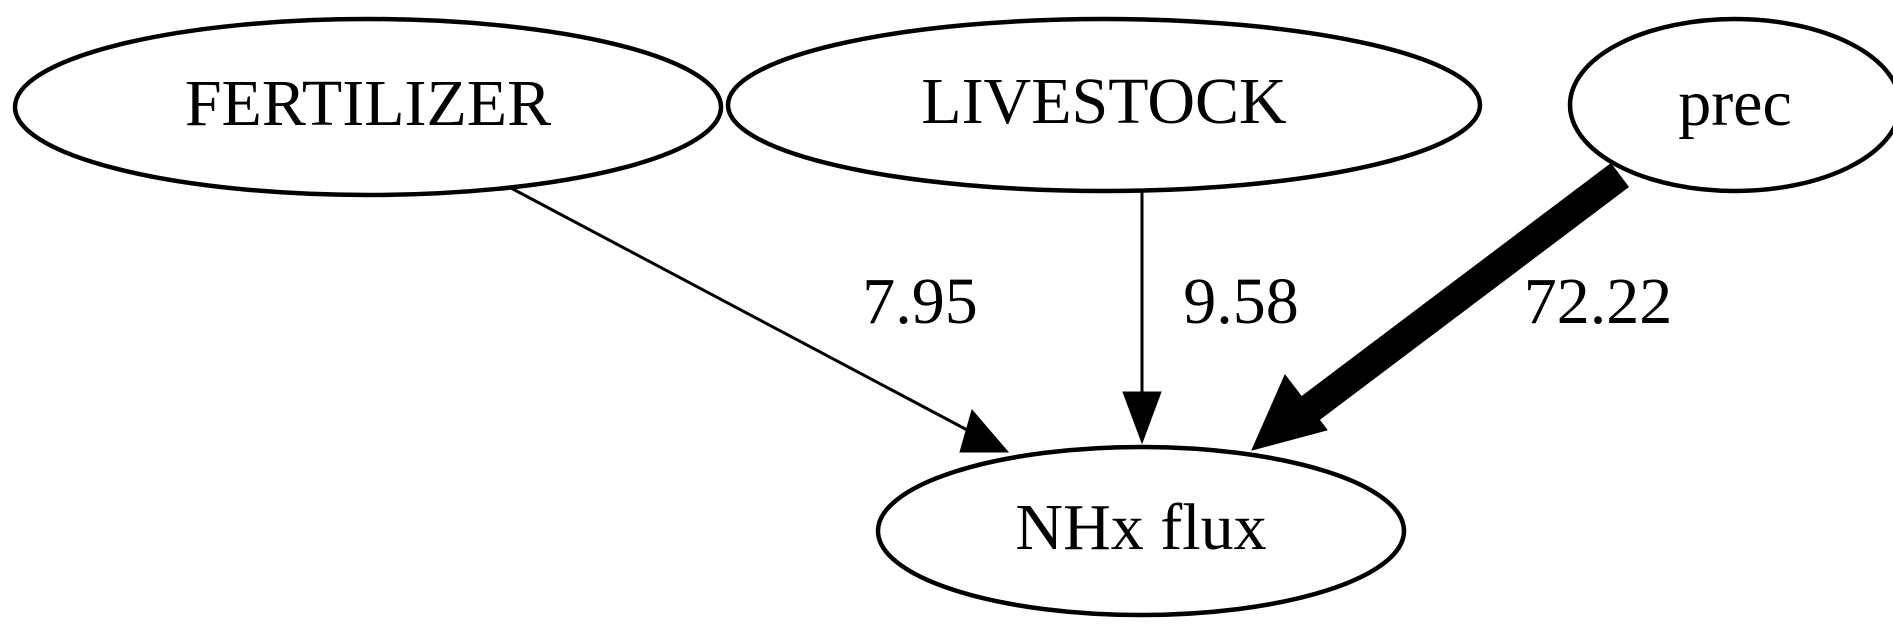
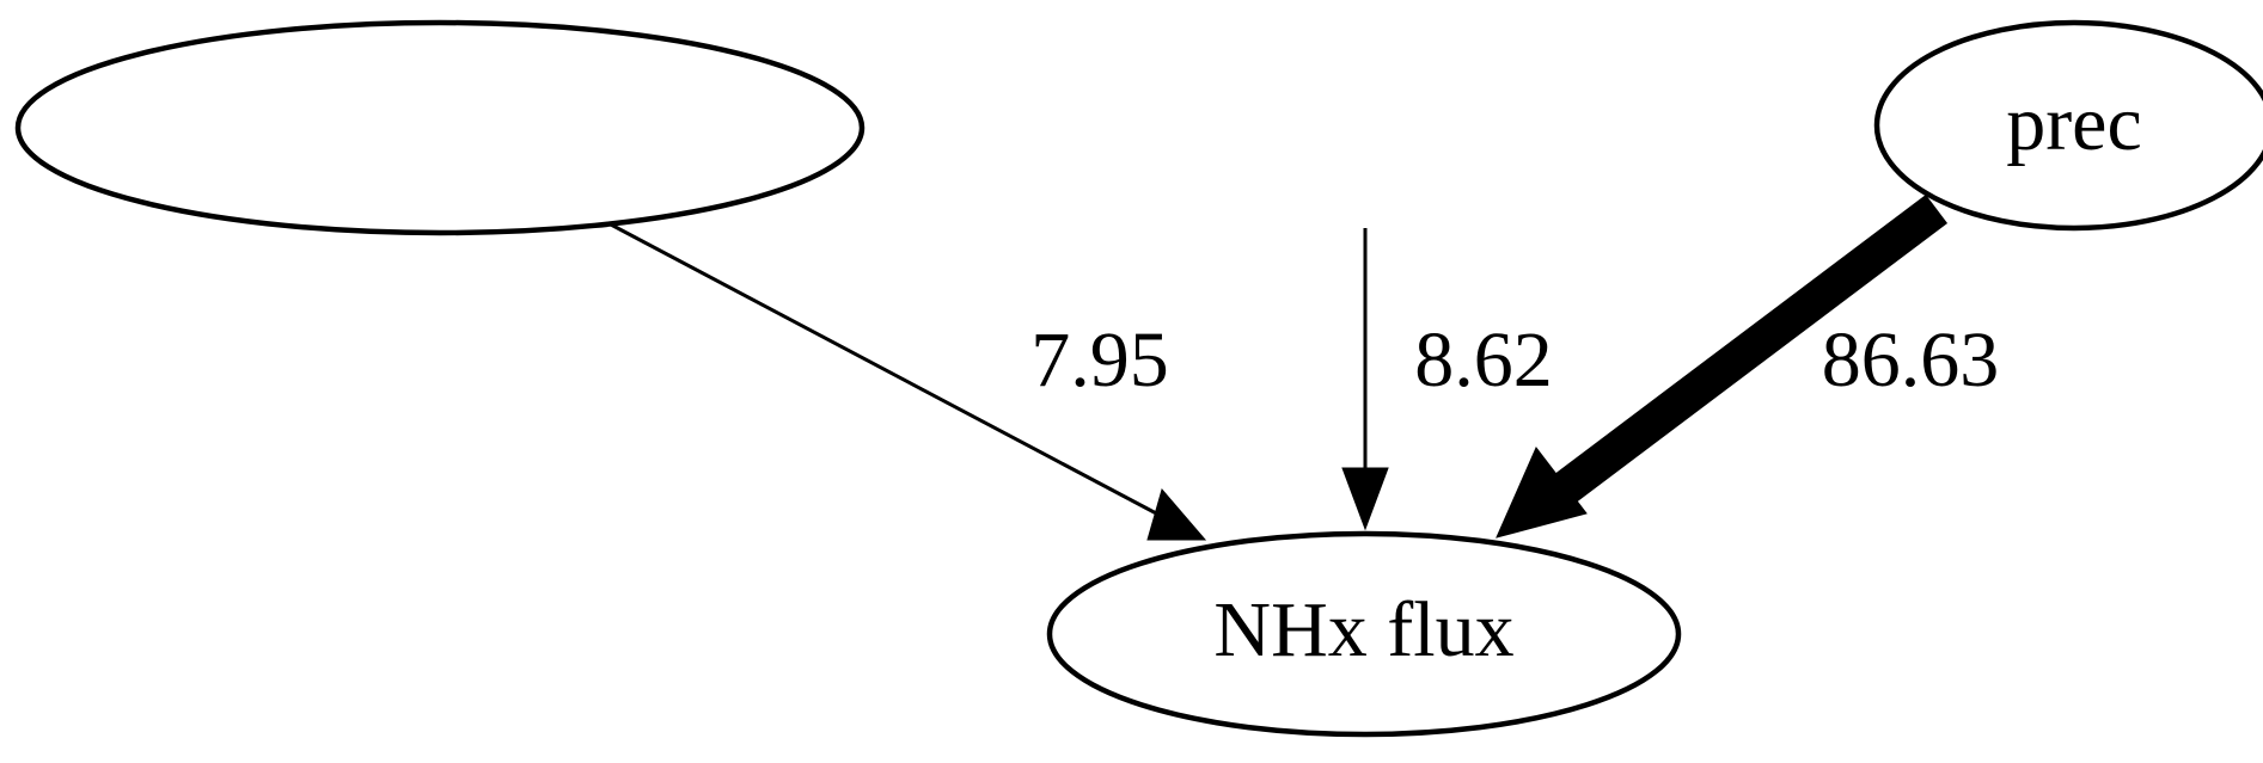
  7.95
- 9.58
+ 8.62
- 72.22
+ 86.63
- FERTILIZER
- LIVESTOCK
  prec
  NHx flux
